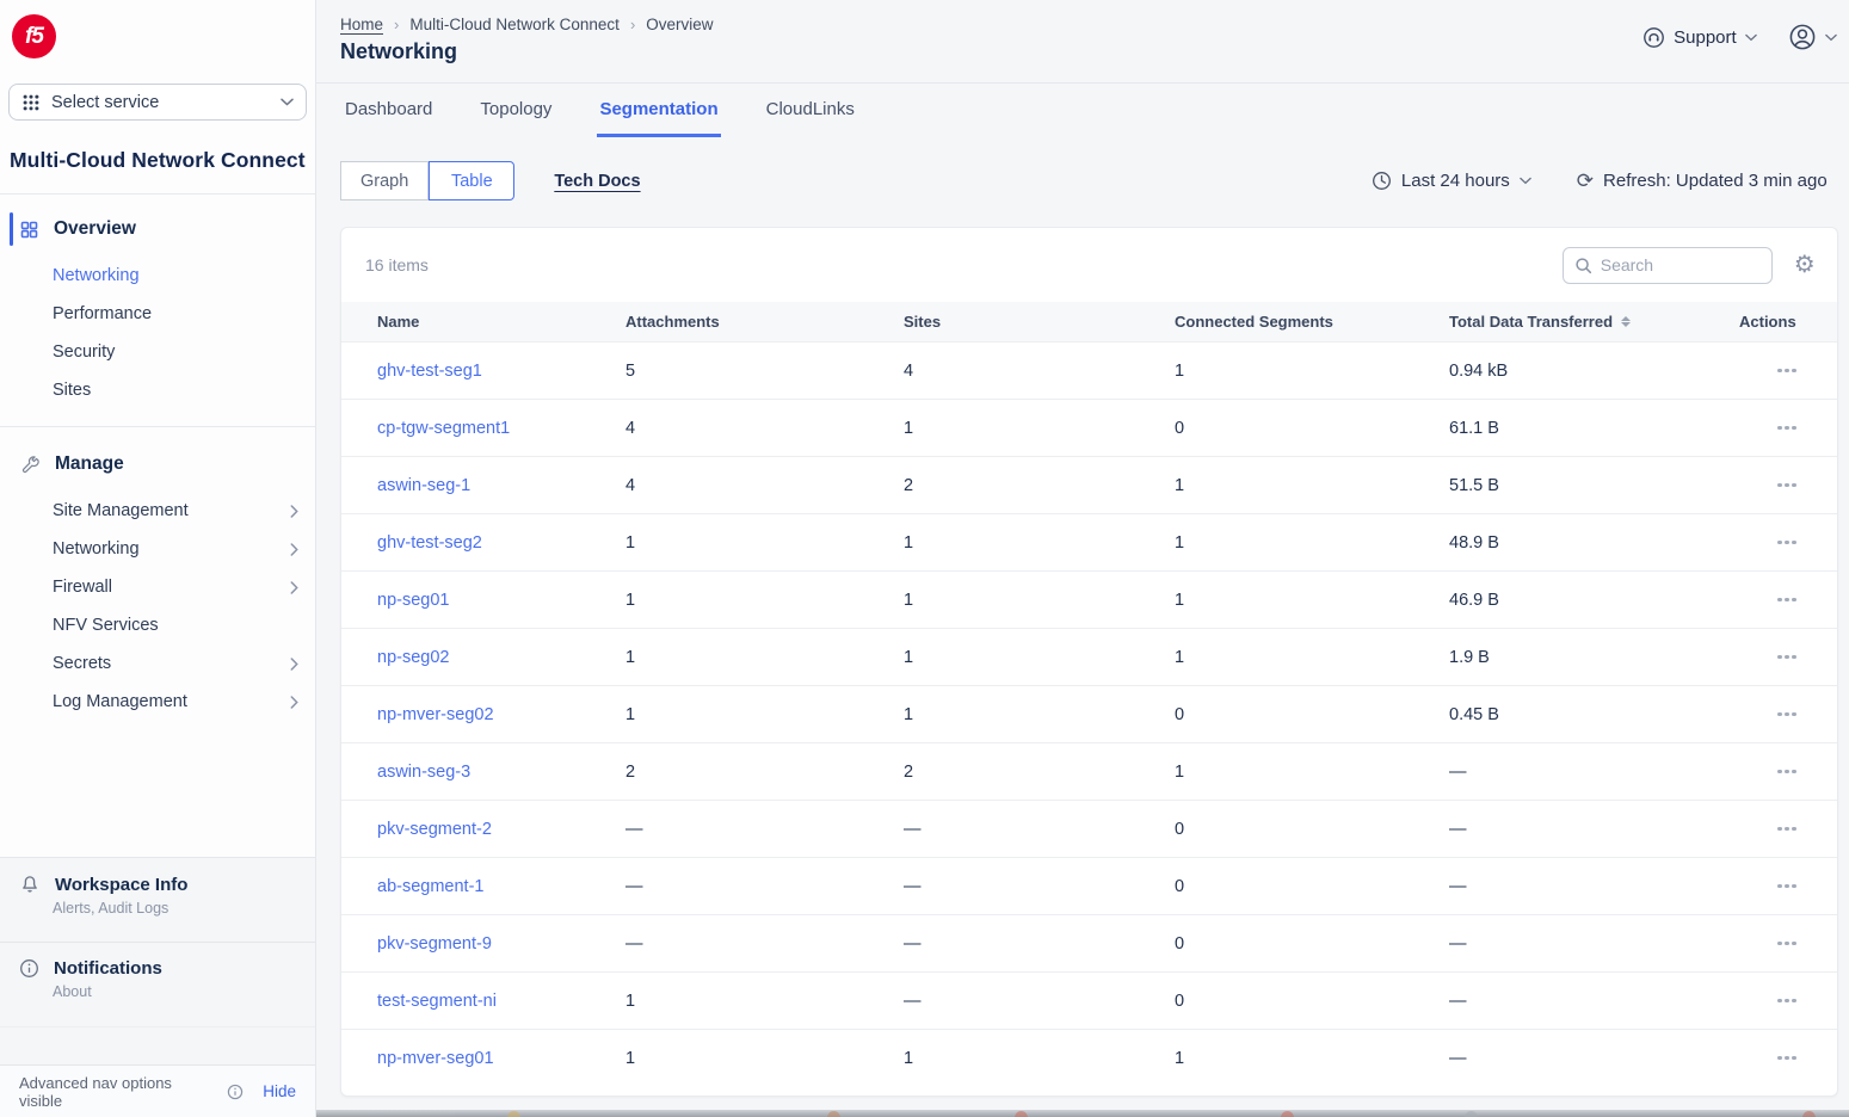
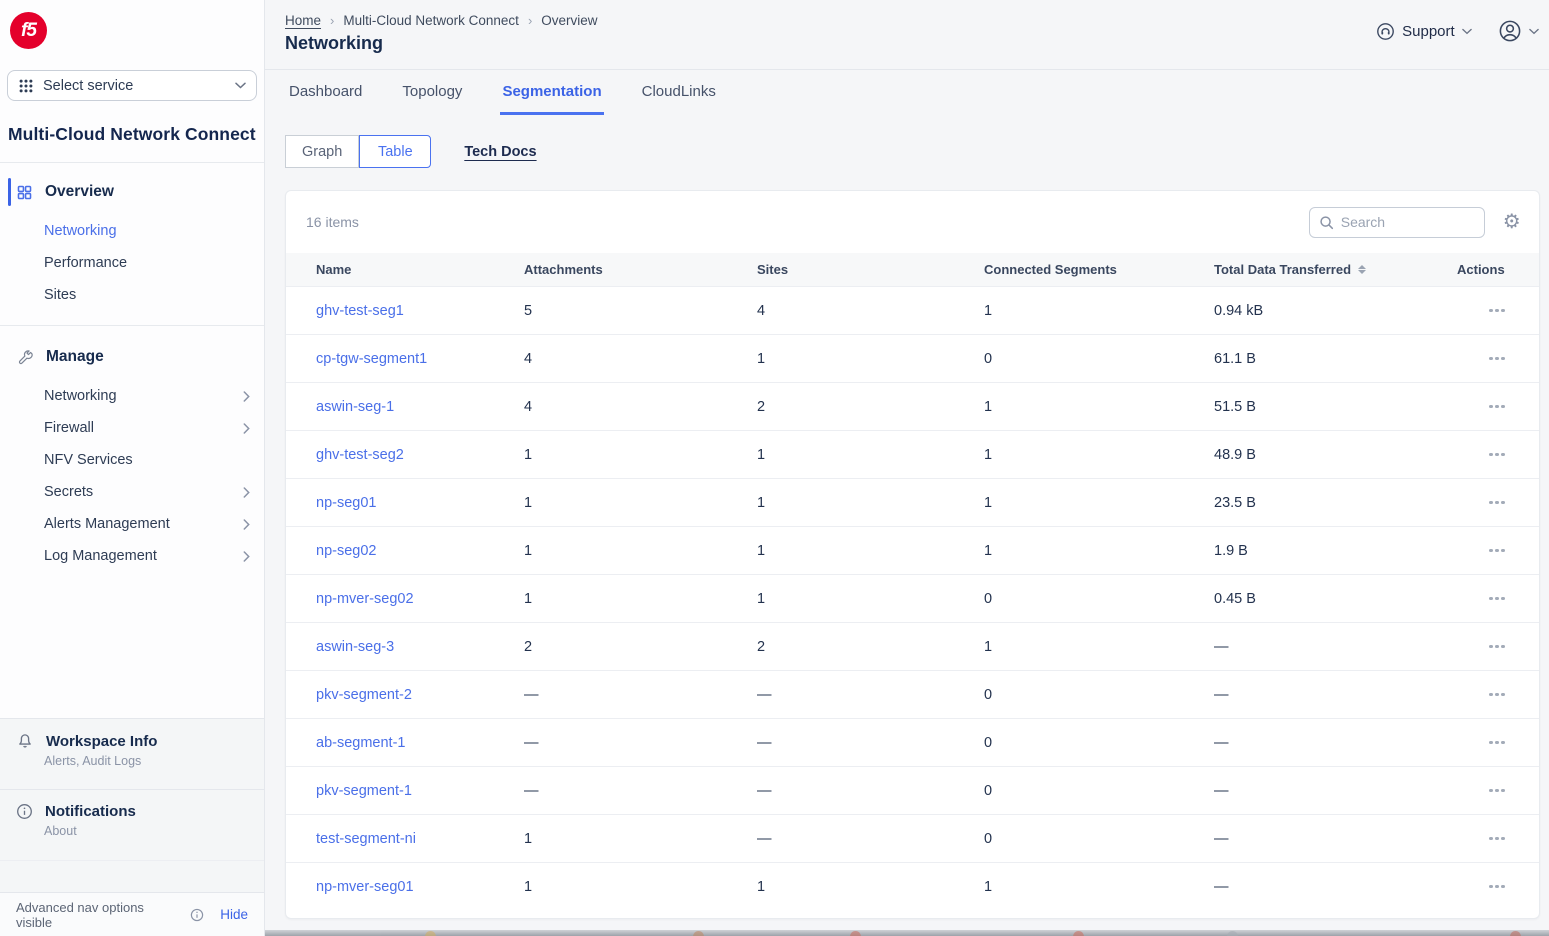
  f5
  Select service
  Multi-Cloud Network Connect
  Overview
  Networking
  Performance
- Security
  Sites
  Manage
- Site Management
  Networking
  Firewall
  NFV Services
  Secrets
+ Alerts Management
  Log Management
  Workspace Info
  Alerts, Audit Logs
  Notifications
  About
  Advanced nav options visible
  Hide
  Home
  ›
  Multi-Cloud Network Connect
  ›
  Overview
  Networking
  Support
  Dashboard
  Topology
  Segmentation
  CloudLinks
  Graph
  Table
  Tech Docs
- Last 24 hours
- ⟳
- Refresh: Updated 3 min ago
  16 items
  Search
  ⚙
  Name
  Attachments
  Sites
  Connected Segments
  Total Data Transferred
  Actions
  ghv-test-seg1
  5
  4
  1
  0.94 kB
  cp-tgw-segment1
  4
  1
  0
  61.1 B
  aswin-seg-1
  4
  2
  1
  51.5 B
  ghv-test-seg2
  1
  1
  1
  48.9 B
  np-seg01
  1
  1
  1
- 46.9 B
+ 23.5 B
  np-seg02
  1
  1
  1
  1.9 B
  np-mver-seg02
  1
  1
  0
  0.45 B
  aswin-seg-3
  2
  2
  1
  —
  pkv-segment-2
  —
  —
  0
  —
  ab-segment-1
  —
  —
  0
  —
- pkv-segment-9
+ pkv-segment-1
  —
  —
  0
  —
  test-segment-ni
  1
  —
  0
  —
  np-mver-seg01
  1
  1
  1
  —
